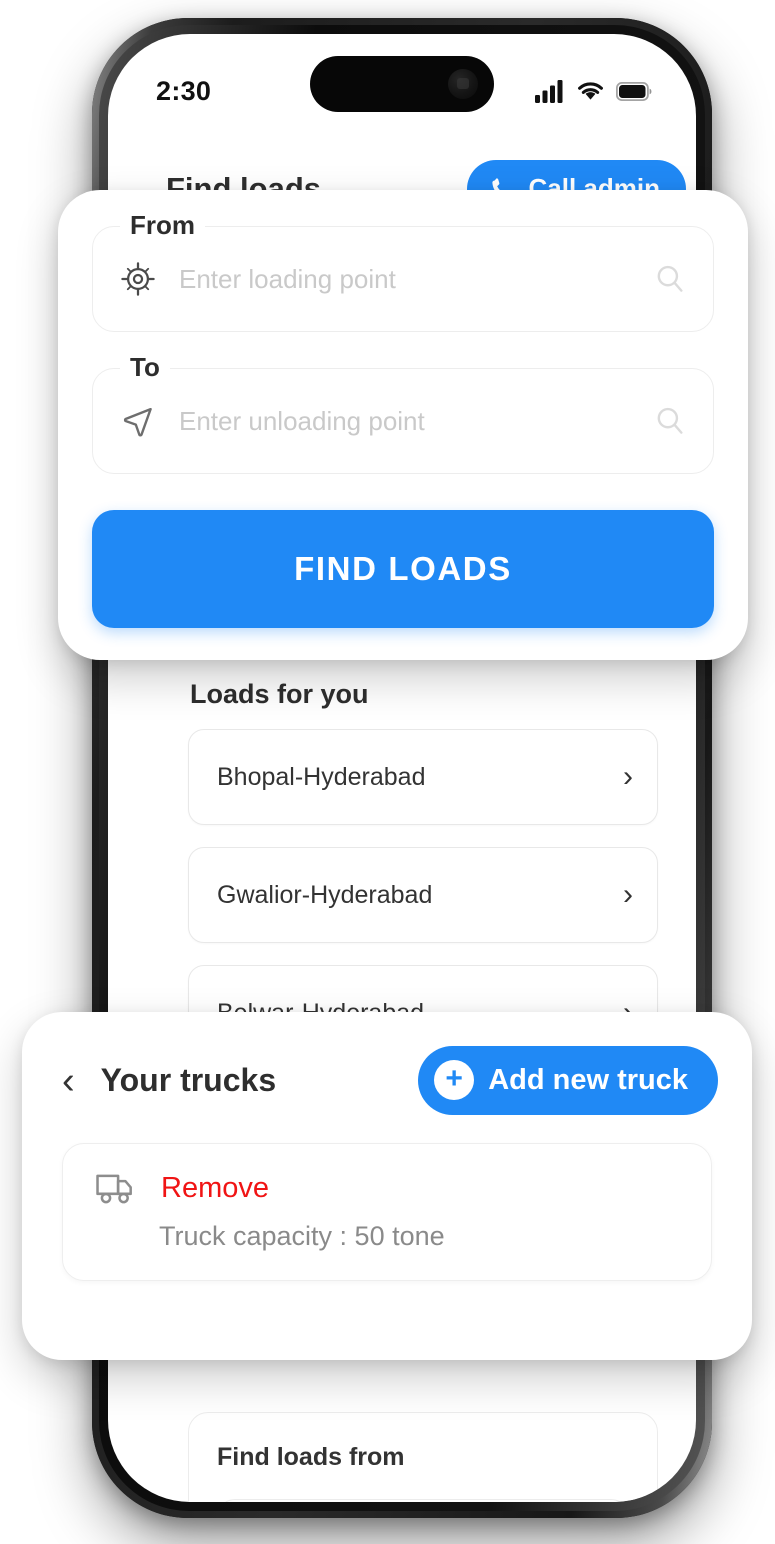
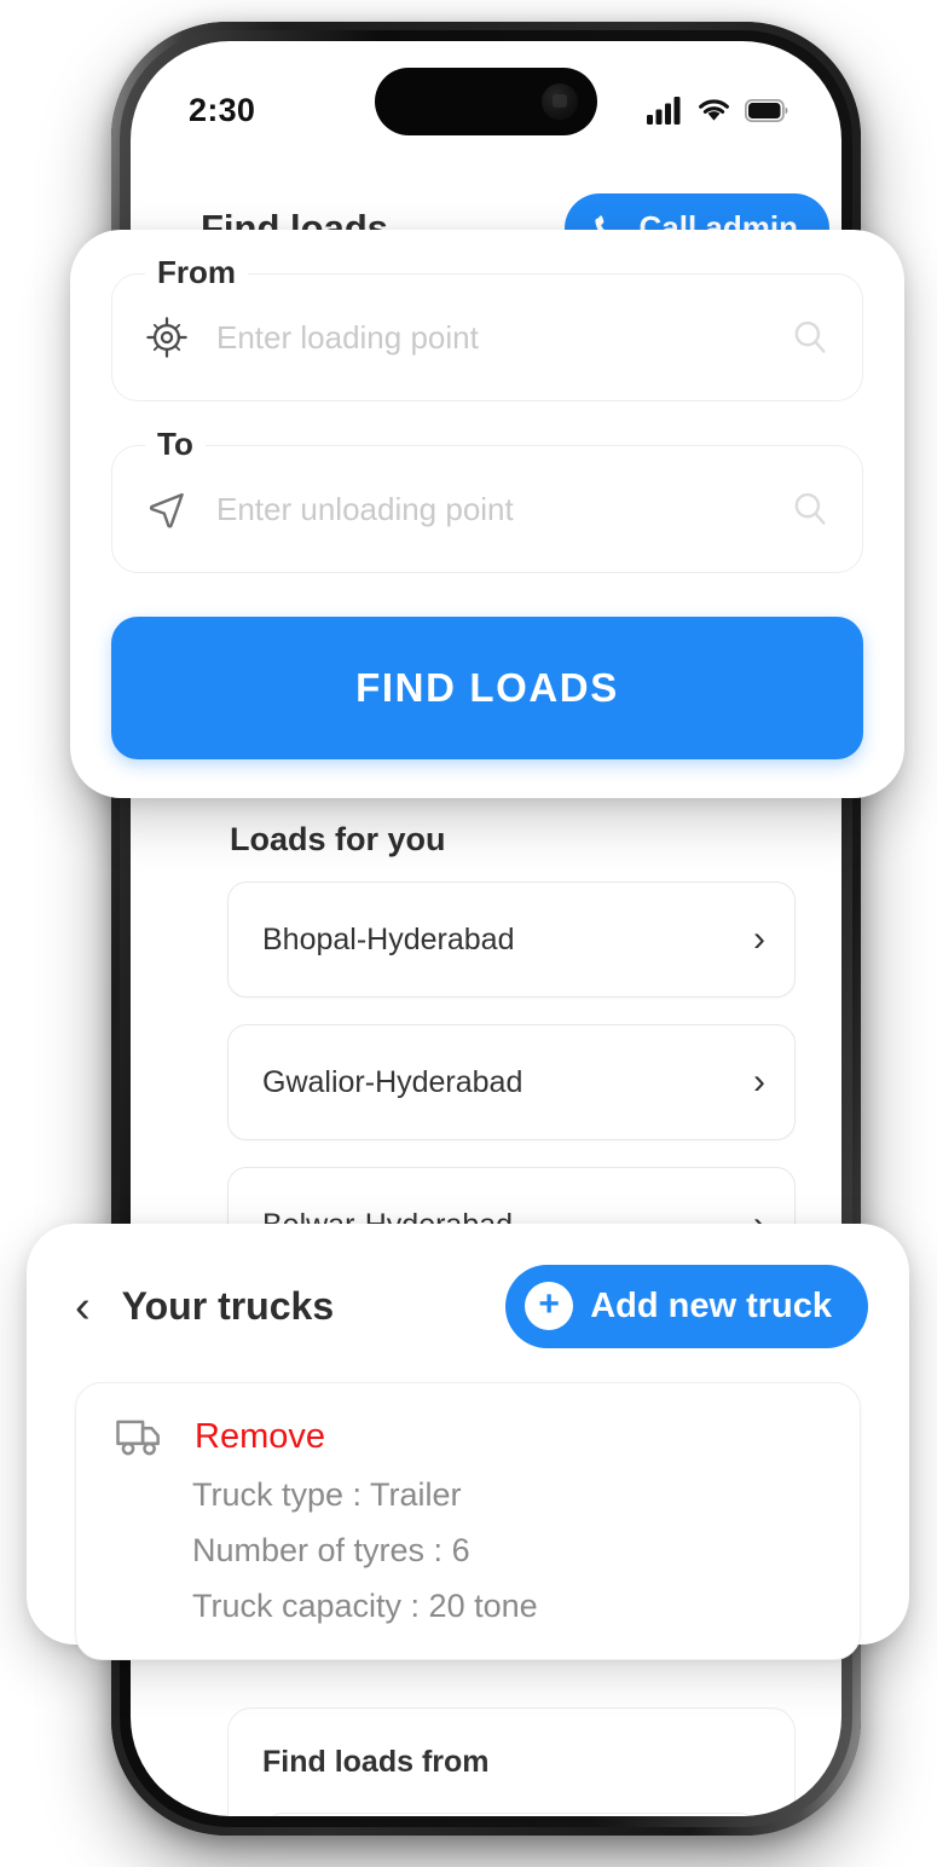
  2:30
  Find loads
  Call admin
  Loads for you
  Bhopal-Hyderabad
  ›
  Gwalior-Hyderabad
  ›
  Find loads from
  From
  Enter loading point
  To
  Enter unloading point
  FIND LOADS
  ‹
  Your trucks
  +
  Add new truck
  Remove
+ Truck type : Trailer
+ Number of tyres : 6
- Truck capacity : 50 tone
+ Truck capacity : 20 tone
